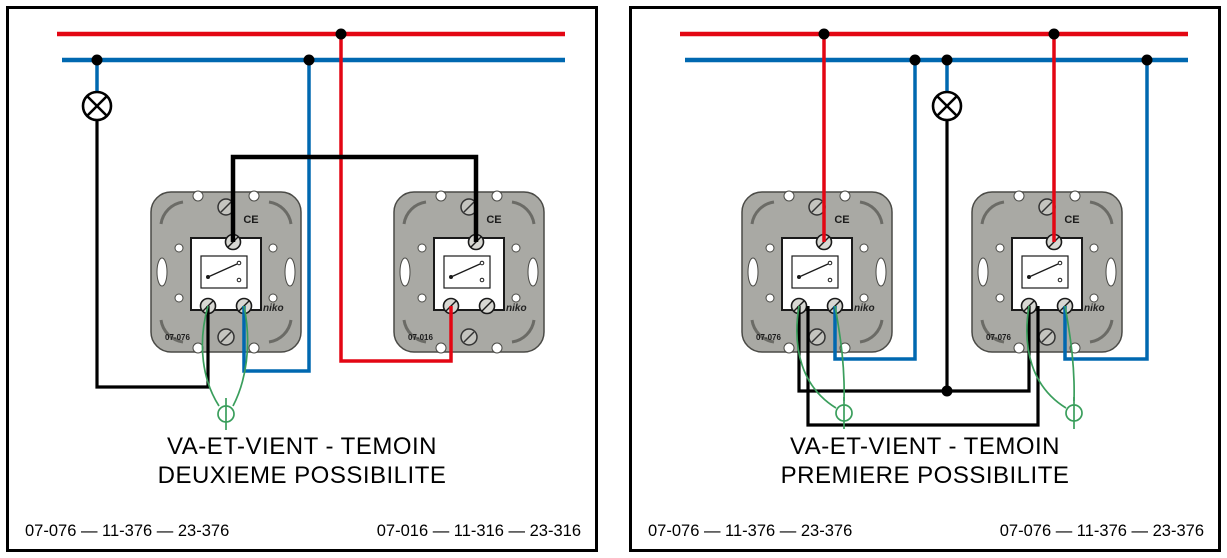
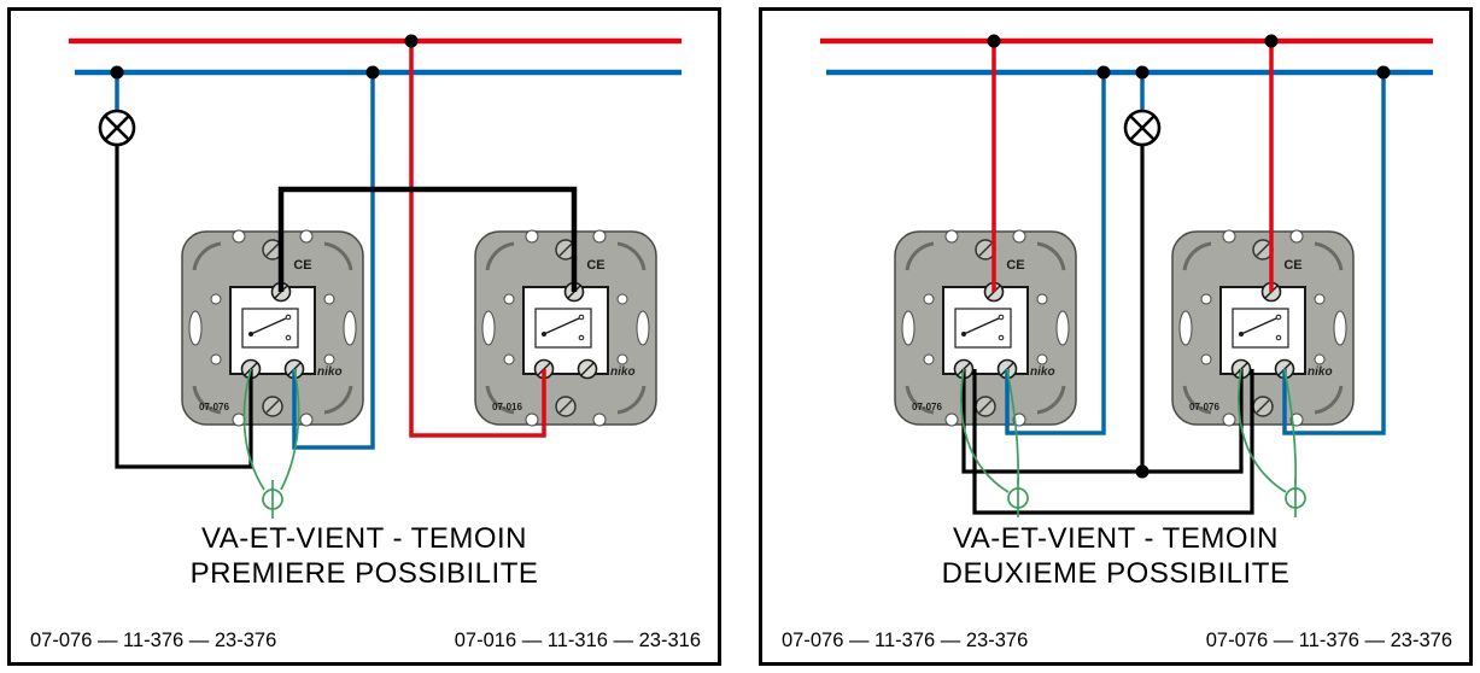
  CE
  CE
  niko
  niko
  07-076
  07-016
  VA-ET-VIENT - TEMOIN
- DEUXIEME POSSIBILITE
+ PREMIERE POSSIBILITE
  07-076 — 11-376 — 23-376
  07-016 — 11-316 — 23-316
  CE
  CE
  niko
  niko
  07-076
  07-076
  VA-ET-VIENT - TEMOIN
- PREMIERE POSSIBILITE
+ DEUXIEME POSSIBILITE
  07-076 — 11-376 — 23-376
  07-076 — 11-376 — 23-376
